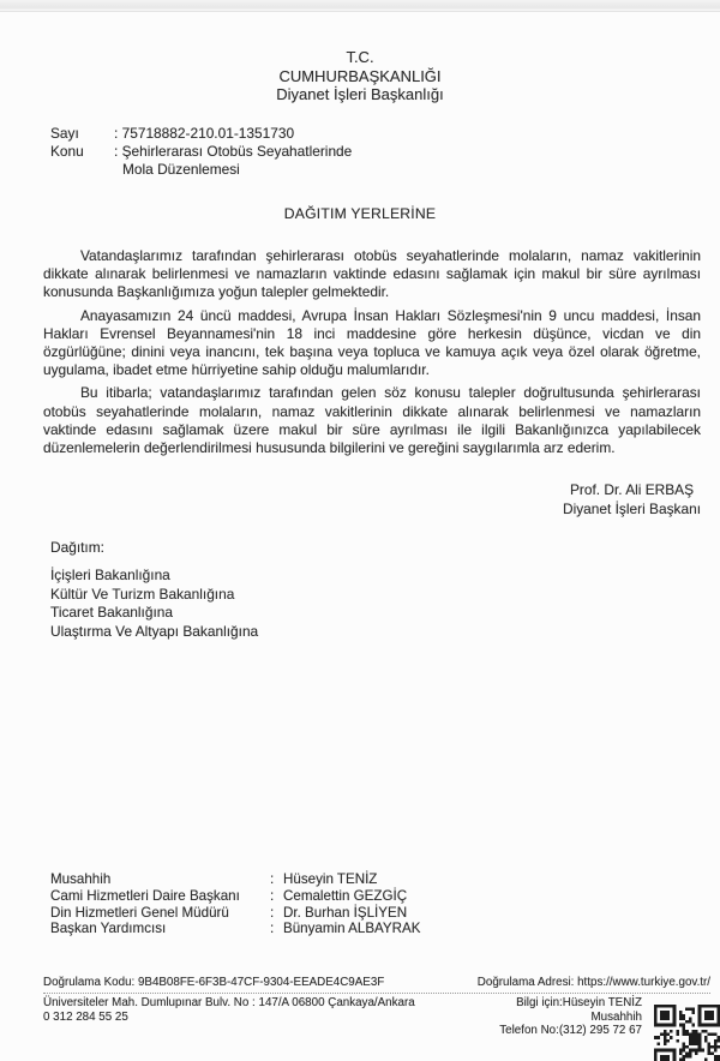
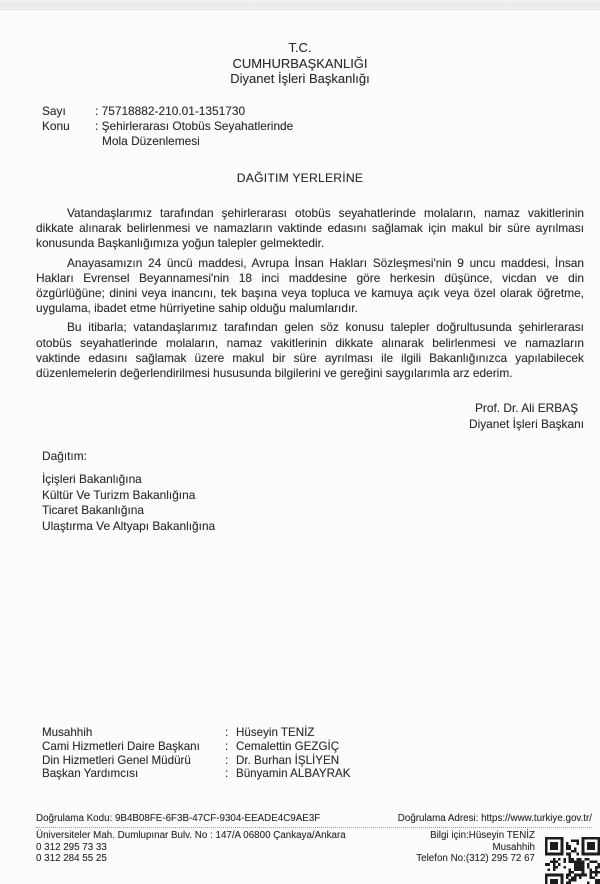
  T.C.
  CUMHURBAŞKANLIĞI
  Diyanet İşleri Başkanlığı
  Sayı
  : 75718882-210.01-1351730
  Konu
  : Şehirlerarası Otobüs Seyahatlerinde
  Mola Düzenlemesi
  DAĞITIM YERLERİNE
  Vatandaşlarımız tarafından şehirlerarası otobüs seyahatlerinde molaların, namaz vakitlerinin dikkate alınarak belirlenmesi ve namazların vaktinde edasını sağlamak için makul bir süre ayrılması konusunda Başkanlığımıza yoğun talepler gelmektedir.
  Anayasamızın 24 üncü maddesi, Avrupa İnsan Hakları Sözleşmesi'nin 9 uncu maddesi, İnsan Hakları Evrensel Beyannamesi'nin 18 inci maddesine göre herkesin düşünce, vicdan ve din özgürlüğüne; dinini veya inancını, tek başına veya topluca ve kamuya açık veya özel olarak öğretme, uygulama, ibadet etme hürriyetine sahip olduğu malumlarıdır.
  Bu itibarla; vatandaşlarımız tarafından gelen söz konusu talepler doğrultusunda şehirlerarası otobüs seyahatlerinde molaların, namaz vakitlerinin dikkate alınarak belirlenmesi ve namazların vaktinde edasını sağlamak üzere makul bir süre ayrılması ile ilgili Bakanlığınızca yapılabilecek düzenlemelerin değerlendirilmesi hususunda bilgilerini ve gereğini saygılarımla arz ederim.
  Prof. Dr. Ali ERBAŞ
  Diyanet İşleri Başkanı
  Dağıtım:
  İçişleri Bakanlığına
  Kültür Ve Turizm Bakanlığına
  Ticaret Bakanlığına
  Ulaştırma Ve Altyapı Bakanlığına
  Musahhih
  :
  Hüseyin TENİZ
  Cami Hizmetleri Daire Başkanı
  :
  Cemalettin GEZGİÇ
  Din Hizmetleri Genel Müdürü
  :
  Dr. Burhan İŞLİYEN
  Başkan Yardımcısı
  :
  Bünyamin ALBAYRAK
  Doğrulama Kodu: 9B4B08FE-6F3B-47CF-9304-EEADE4C9AE3F
  Doğrulama Adresi: https://www.turkiye.gov.tr/
  Üniversiteler Mah. Dumlupınar Bulv. No : 147/A 06800 Çankaya/Ankara
+ 0 312 295 73 33
  0 312 284 55 25
  Bilgi için:Hüseyin TENİZ
  Musahhih
  Telefon No:(312) 295 72 67
